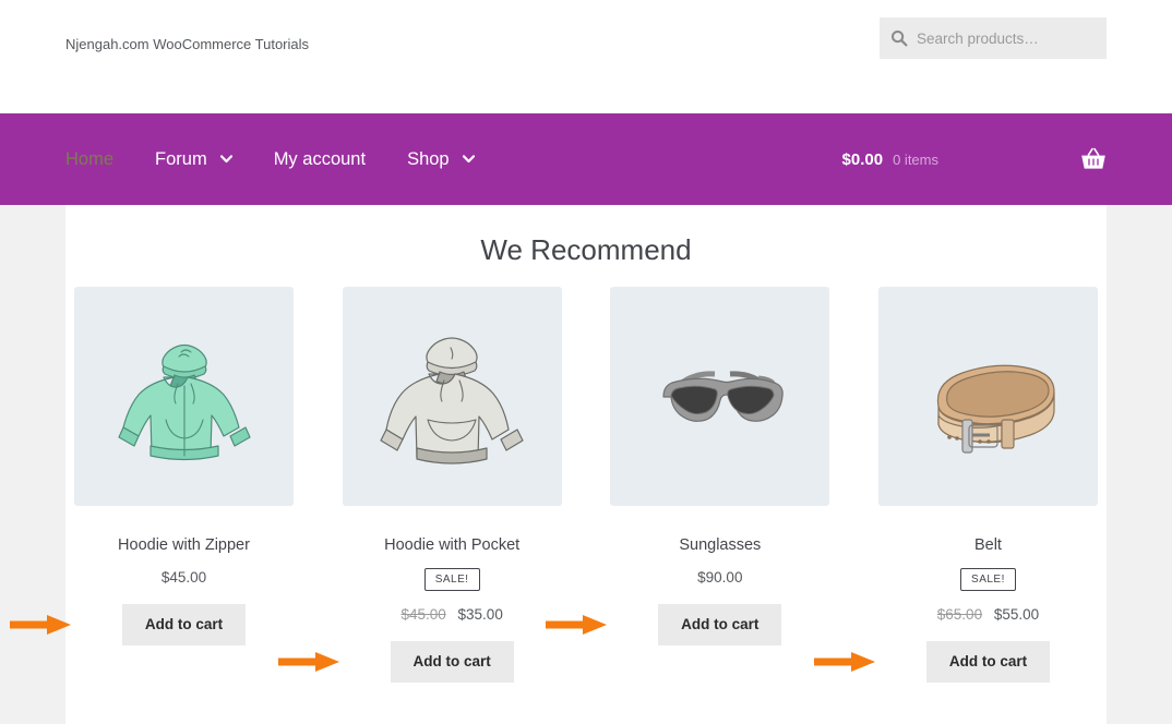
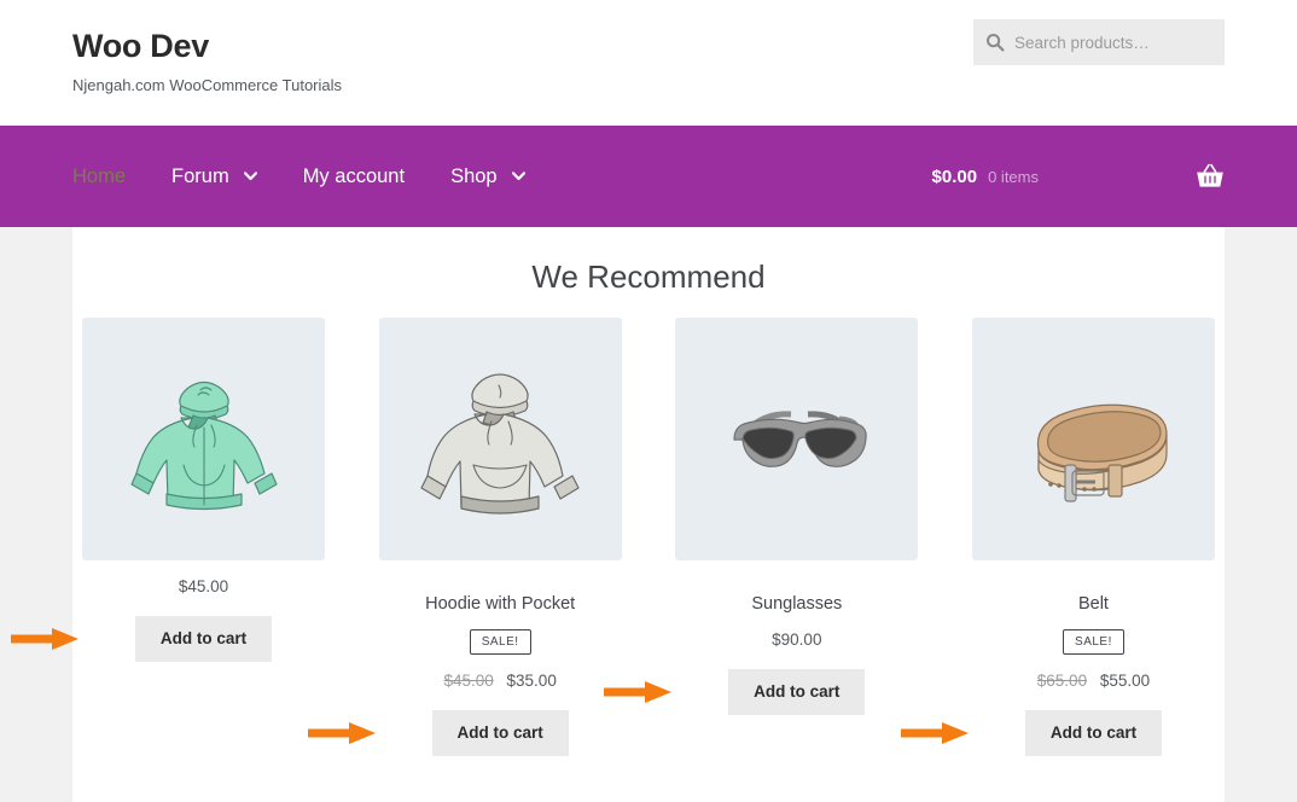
+ Woo Dev
  Njengah.com WooCommerce Tutorials
  Search products…
  Home
  Forum
  My account
  Shop
  $0.00
  0 items
  We Recommend
- Hoodie with Zipper
  $45.00
  Add to cart
  Hoodie with Pocket
  SALE!
  $45.00 $35.00
  Add to cart
  Sunglasses
  $90.00
  Add to cart
  Belt
  SALE!
  $65.00 $55.00
  Add to cart
